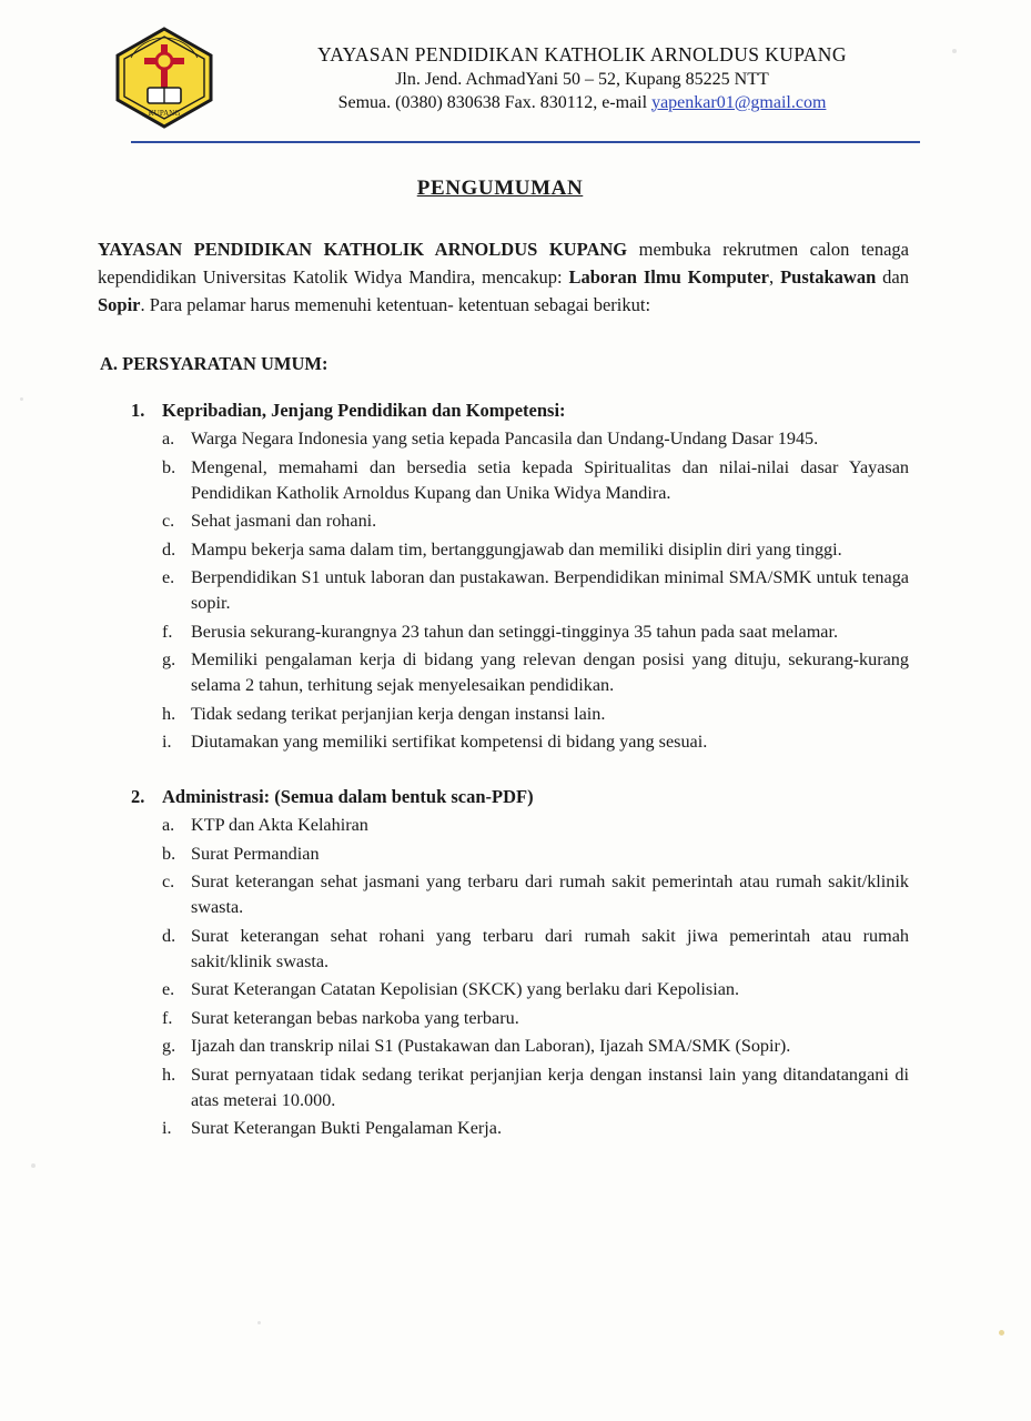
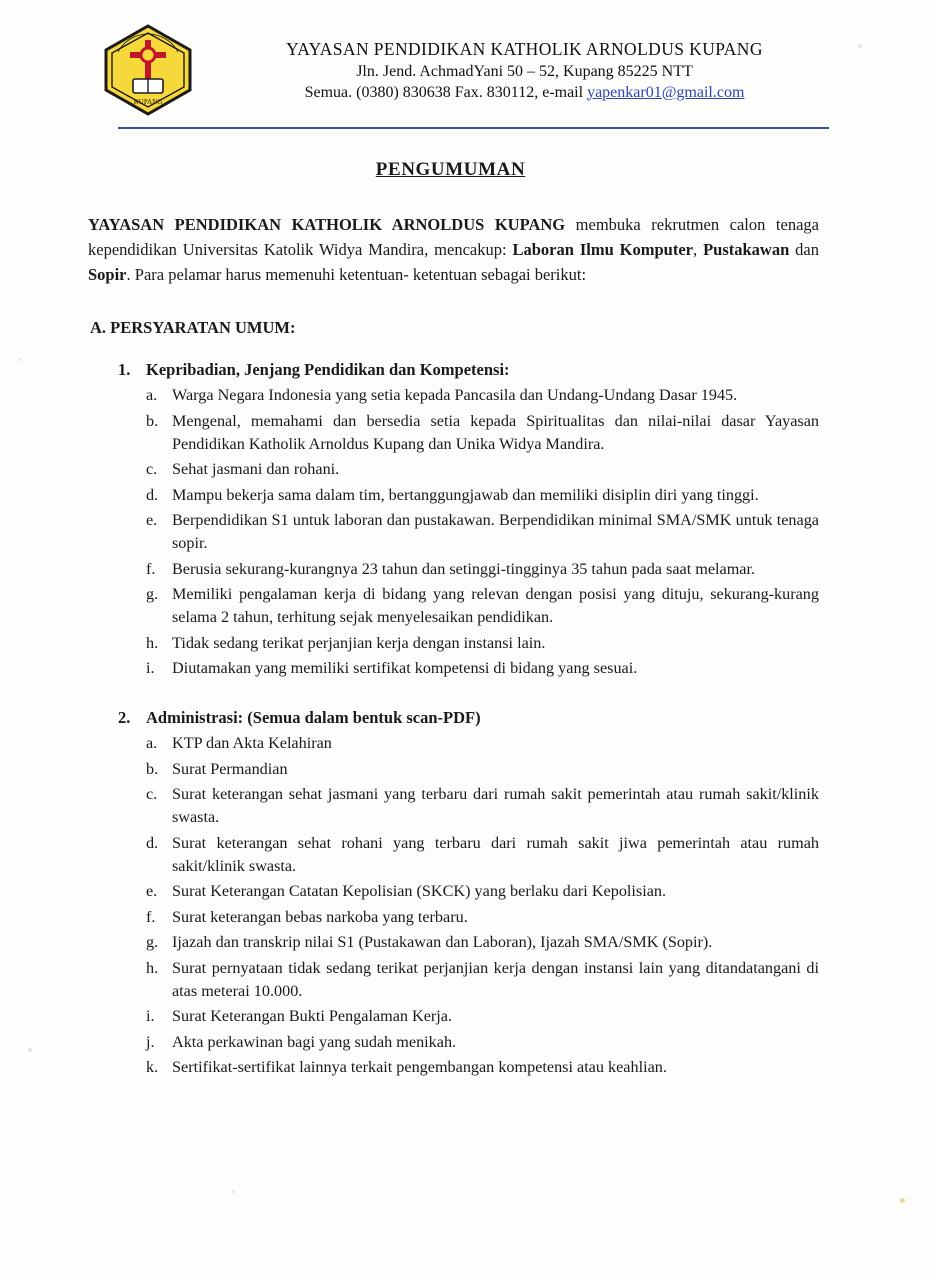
  KUPANG
  YAYASAN PENDIDIKAN KATHOLIK ARNOLDUS KUPANG
  Jln. Jend. AchmadYani 50 – 52, Kupang 85225 NTT
  Semua. (0380) 830638 Fax. 830112, e-mail yapenkar01@gmail.com
  PENGUMUMAN
  YAYASAN PENDIDIKAN KATHOLIK ARNOLDUS KUPANG membuka rekrutmen calon tenaga kependidikan Universitas Katolik Widya Mandira, mencakup: Laboran Ilmu Komputer, Pustakawan dan Sopir. Para pelamar harus memenuhi ketentuan- ketentuan sebagai berikut:
  A. PERSYARATAN UMUM:
  1.
  Kepribadian, Jenjang Pendidikan dan Kompetensi:
  a.
  Warga Negara Indonesia yang setia kepada Pancasila dan Undang-Undang Dasar 1945.
  b.
  Mengenal, memahami dan bersedia setia kepada Spiritualitas dan nilai-nilai dasar Yayasan Pendidikan Katholik Arnoldus Kupang dan Unika Widya Mandira.
  c.
  Sehat jasmani dan rohani.
  d.
  Mampu bekerja sama dalam tim, bertanggungjawab dan memiliki disiplin diri yang tinggi.
  e.
  Berpendidikan S1 untuk laboran dan pustakawan. Berpendidikan minimal SMA/SMK untuk tenaga sopir.
  f.
  Berusia sekurang-kurangnya 23 tahun dan setinggi-tingginya 35 tahun pada saat melamar.
  g.
  Memiliki pengalaman kerja di bidang yang relevan dengan posisi yang dituju, sekurang-kurang selama 2 tahun, terhitung sejak menyelesaikan pendidikan.
  h.
  Tidak sedang terikat perjanjian kerja dengan instansi lain.
  i.
  Diutamakan yang memiliki sertifikat kompetensi di bidang yang sesuai.
  2.
  Administrasi: (Semua dalam bentuk scan-PDF)
  a.
  KTP dan Akta Kelahiran
  b.
  Surat Permandian
  c.
  Surat keterangan sehat jasmani yang terbaru dari rumah sakit pemerintah atau rumah sakit/klinik swasta.
  d.
  Surat keterangan sehat rohani yang terbaru dari rumah sakit jiwa pemerintah atau rumah sakit/klinik swasta.
  e.
  Surat Keterangan Catatan Kepolisian (SKCK) yang berlaku dari Kepolisian.
  f.
  Surat keterangan bebas narkoba yang terbaru.
  g.
  Ijazah dan transkrip nilai S1 (Pustakawan dan Laboran), Ijazah SMA/SMK (Sopir).
  h.
  Surat pernyataan tidak sedang terikat perjanjian kerja dengan instansi lain yang ditandatangani di atas meterai 10.000.
  i.
  Surat Keterangan Bukti Pengalaman Kerja.
+ j.
+ Akta perkawinan bagi yang sudah menikah.
+ k.
+ Sertifikat-sertifikat lainnya terkait pengembangan kompetensi atau keahlian.
